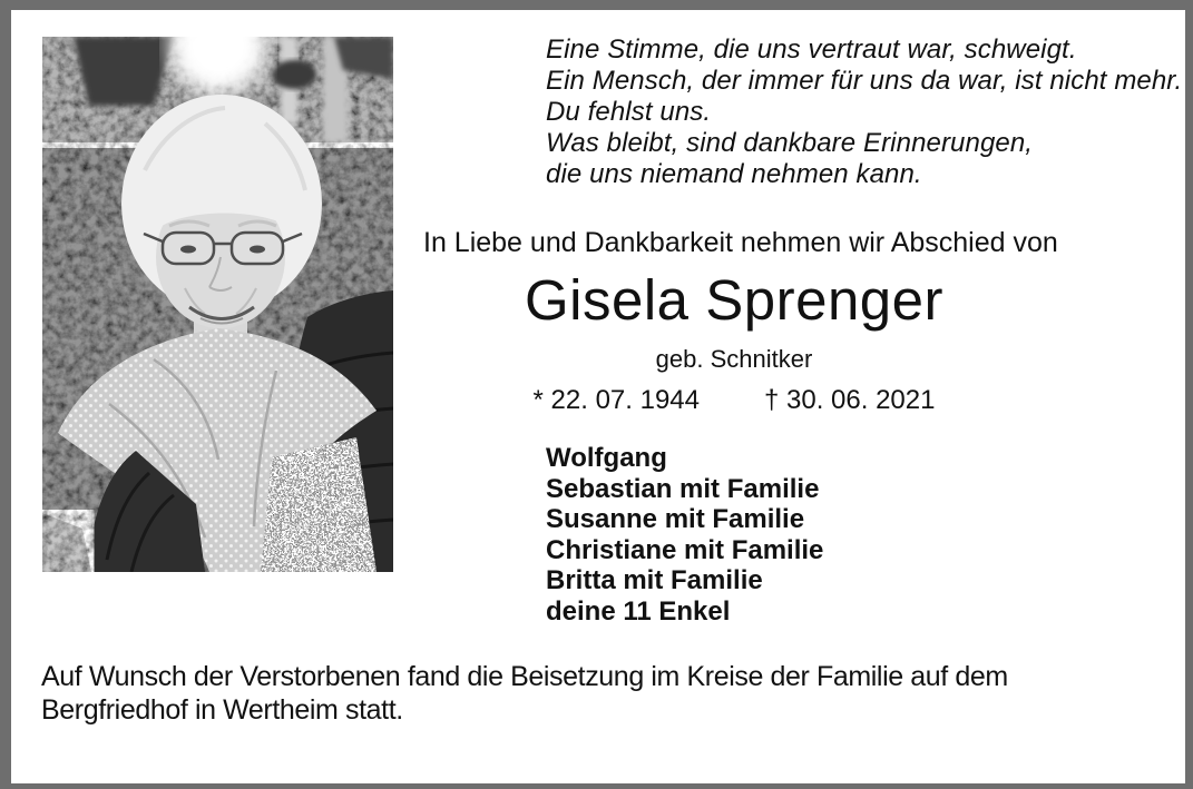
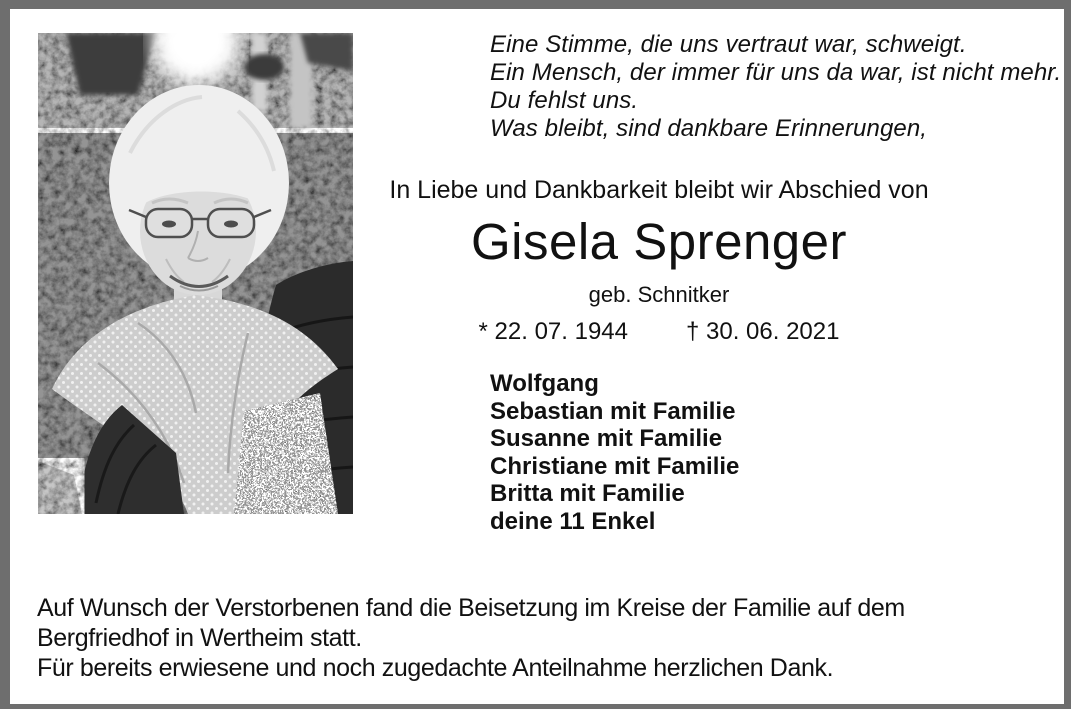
  Eine Stimme, die uns vertraut war, schweigt.
  Ein Mensch, der immer für uns da war, ist nicht mehr.
  Du fehlst uns.
  Was bleibt, sind dankbare Erinnerungen,
- die uns niemand nehmen kann.
- In Liebe und Dankbarkeit nehmen wir Abschied von
+ In Liebe und Dankbarkeit bleibt wir Abschied von
  Gisela Sprenger
  geb. Schnitker
  * 22. 07. 1944 † 30. 06. 2021
  Wolfgang
  Sebastian mit Familie
  Susanne mit Familie
  Christiane mit Familie
  Britta mit Familie
  deine 11 Enkel
  Auf Wunsch der Verstorbenen fand die Beisetzung im Kreise der Familie auf dem
  Bergfriedhof in Wertheim statt.
+ Für bereits erwiesene und noch zugedachte Anteilnahme herzlichen Dank.
